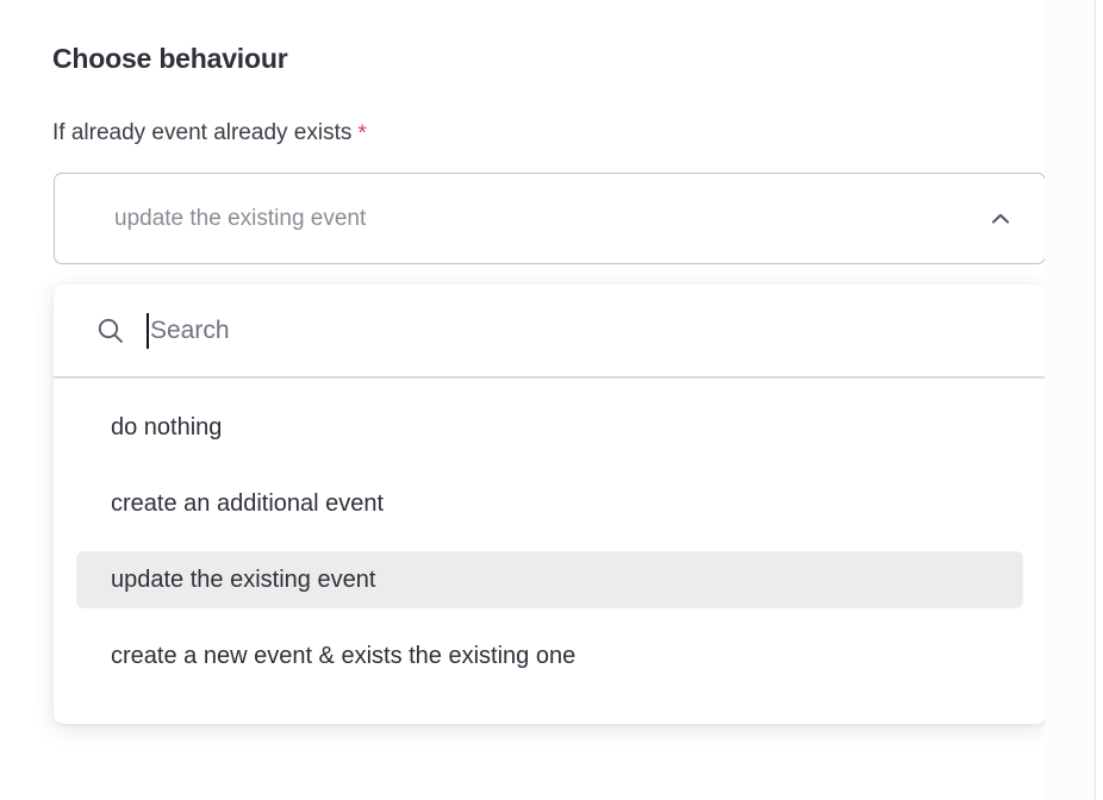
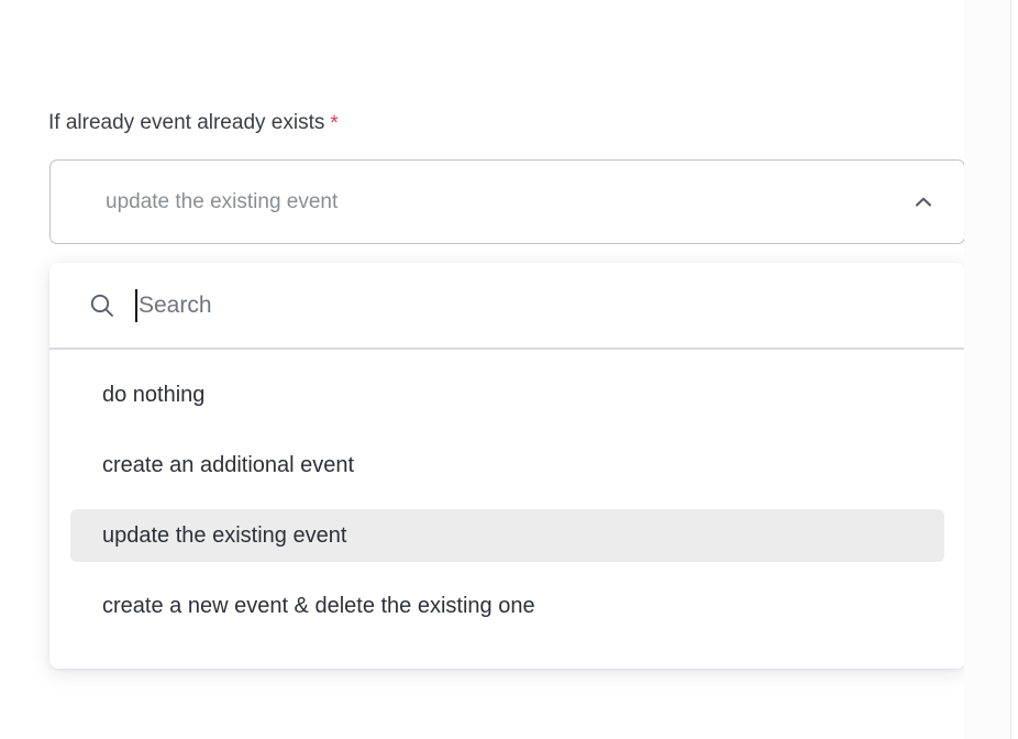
- Choose behaviour
  If already event already exists *
  update the existing event
  Search
  do nothing
  create an additional event
  update the existing event
- create a new event & exists the existing one
+ create a new event & delete the existing one
